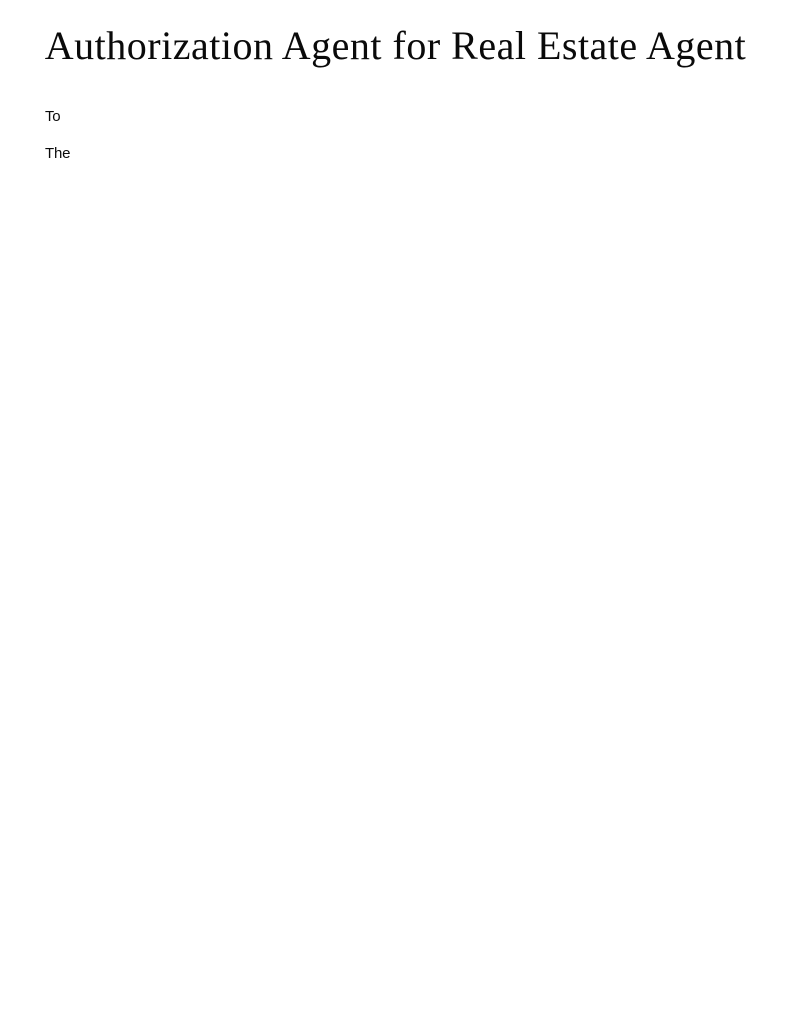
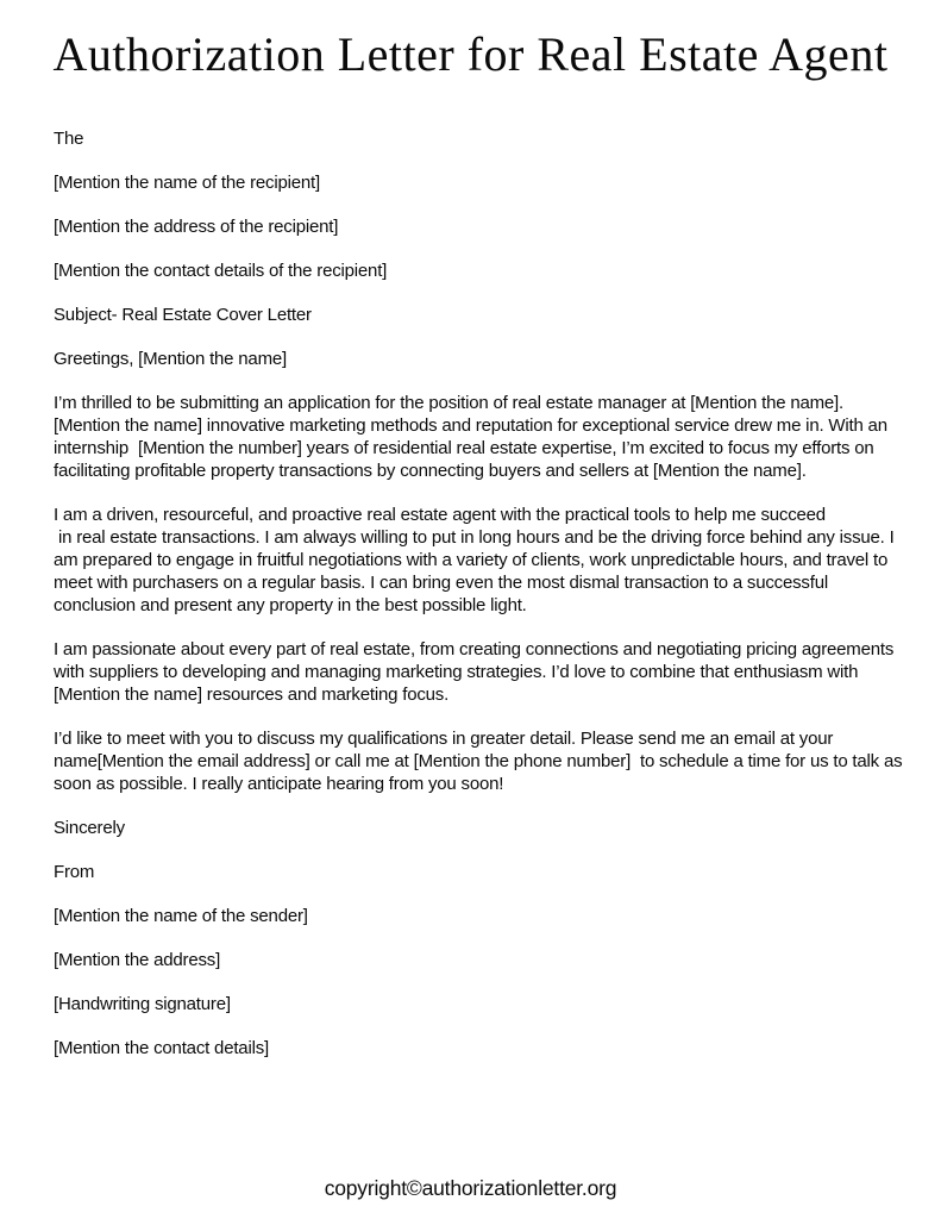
- Authorization Agent for Real Estate Agent
+ Authorization Letter for Real Estate Agent
- To
  The
+ [Mention the name of the recipient]
+ [Mention the address of the recipient]
+ [Mention the contact details of the recipient]
+ Subject- Real Estate Cover Letter
+ Greetings, [Mention the name]
+ I’m thrilled to be submitting an application for the position of real estate manager at [Mention the name]. [Mention the name] innovative marketing methods and reputation for exceptional service drew me in. With an internship [Mention the number] years of residential real estate expertise, I’m excited to focus my efforts on facilitating profitable property transactions by connecting buyers and sellers at [Mention the name].
+ I am a driven, resourceful, and proactive real estate agent with the practical tools to help me succeed
+ in real estate transactions. I am always willing to put in long hours and be the driving force behind any issue. I am prepared to engage in fruitful negotiations with a variety of clients, work unpredictable hours, and travel to meet with purchasers on a regular basis. I can bring even the most dismal transaction to a successful conclusion and present any property in the best possible light.
+ I am passionate about every part of real estate, from creating connections and negotiating pricing agreements with suppliers to developing and managing marketing strategies. I’d love to combine that enthusiasm with [Mention the name] resources and marketing focus.
+ I’d like to meet with you to discuss my qualifications in greater detail. Please send me an email at your name[Mention the email address] or call me at [Mention the phone number] to schedule a time for us to talk as soon as possible. I really anticipate hearing from you soon!
+ Sincerely
+ From
+ [Mention the name of the sender]
+ [Mention the address]
+ [Handwriting signature]
+ [Mention the contact details]
+ copyright©authorizationletter.org
